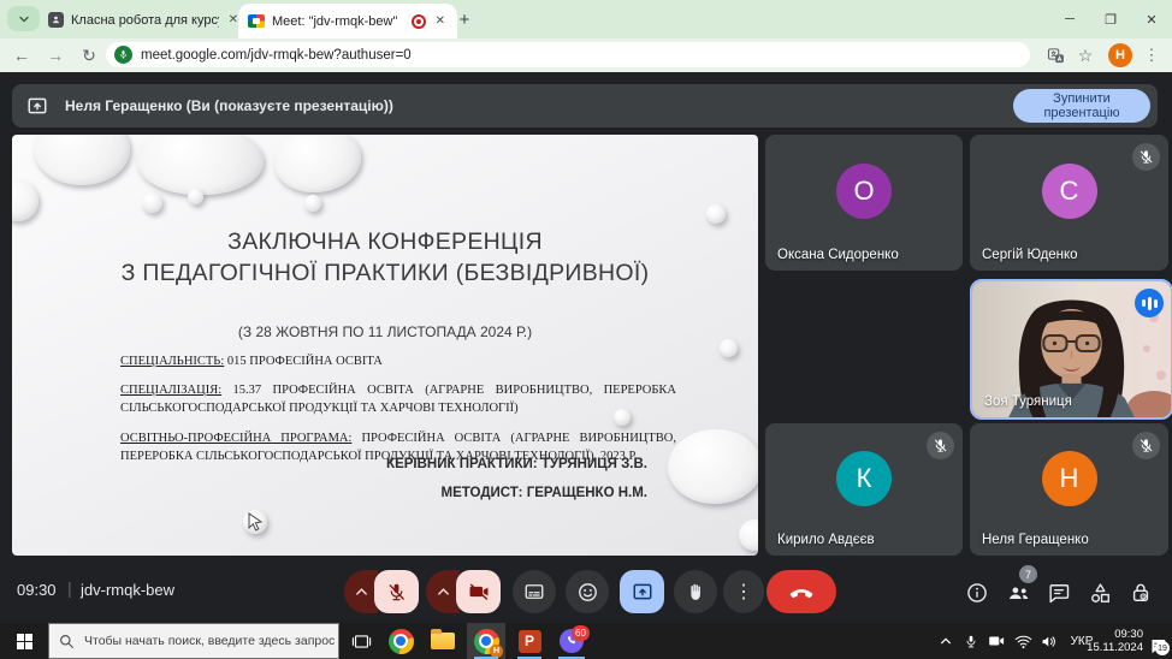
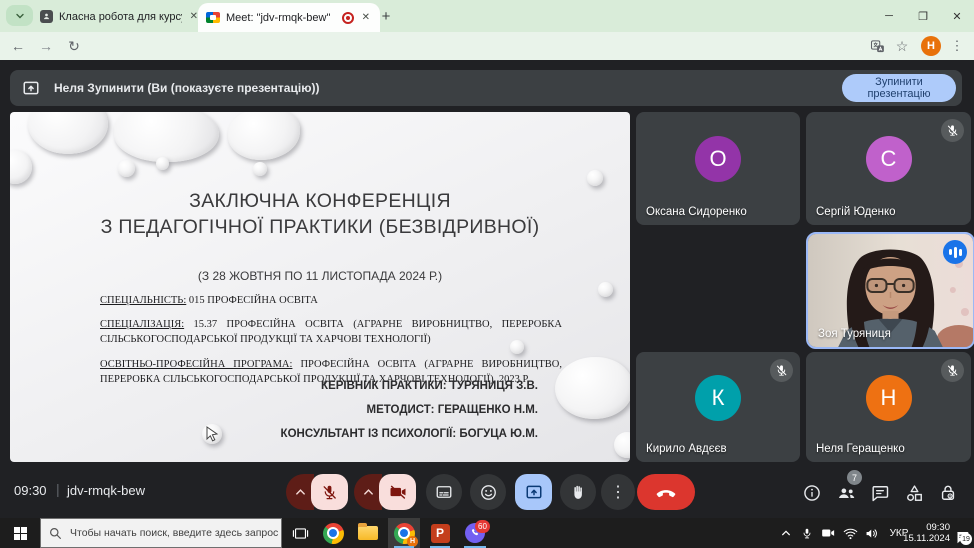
  Класна робота для курс
  ✕
  Meet: "jdv-rmqk-bew"
  ✕
  +
  ─
  ❐
  ✕
  ←
  →
  ↻
- meet.google.com/jdv-rmqk-bew?authuser=0
  ☆
  H
  ⋮
- Неля Геращенко (Ви (показуєте презентацію))
+ Неля Зупинити (Ви (показуєте презентацію))
  Зупинити
  презентацію
  ЗАКЛЮЧНА КОНФЕРЕНЦІЯ
  З ПЕДАГОГІЧНОЇ ПРАКТИКИ (БЕЗВІДРИВНОЇ)
  (З 28 ЖОВТНЯ ПО 11 ЛИСТОПАДА 2024 Р.)
  СПЕЦІАЛЬНІСТЬ: 015 ПРОФЕСІЙНА ОСВІТА
  СПЕЦІАЛІЗАЦІЯ: 15.37 ПРОФЕСІЙНА ОСВІТА (АГРАРНЕ ВИРОБНИЦТВО, ПЕРЕРОБКА СІЛЬСЬКОГОСПОДАРСЬКОЇ ПРОДУКЦІЇ ТА ХАРЧОВІ ТЕХНОЛОГІЇ)
  ОСВІТНЬО-ПРОФЕСІЙНА ПРОГРАМА: ПРОФЕСІЙНА ОСВІТА (АГРАРНЕ ВИРОБНИЦТВО, ПЕРЕРОБКА СІЛЬСЬКОГОСПОДАРСЬКОЇ ПРОДУКЦІЇ ТА ХАРЧОВІ ТЕХНОЛОГІЇ), 2023 Р.
  КЕРІВНИК ПРАКТИКИ: ТУРЯНИЦЯ З.В.
  МЕТОДИСТ: ГЕРАЩЕНКО Н.М.
+ КОНСУЛЬТАНТ ІЗ ПСИХОЛОГІЇ: БОГУЦА Ю.М.
  О
  Оксана Сидоренко
  С
  Сергій Юденко
  Зоя Туряниця
  К
  Кирило Авдєєв
  Н
  Неля Геращенко
  09:30
  |
  jdv-rmqk-bew
  ⋮
  7
  Чтобы начать поиск, введите здесь запрос
  P
  60
  УКР
  09:30
  15.11.2024
